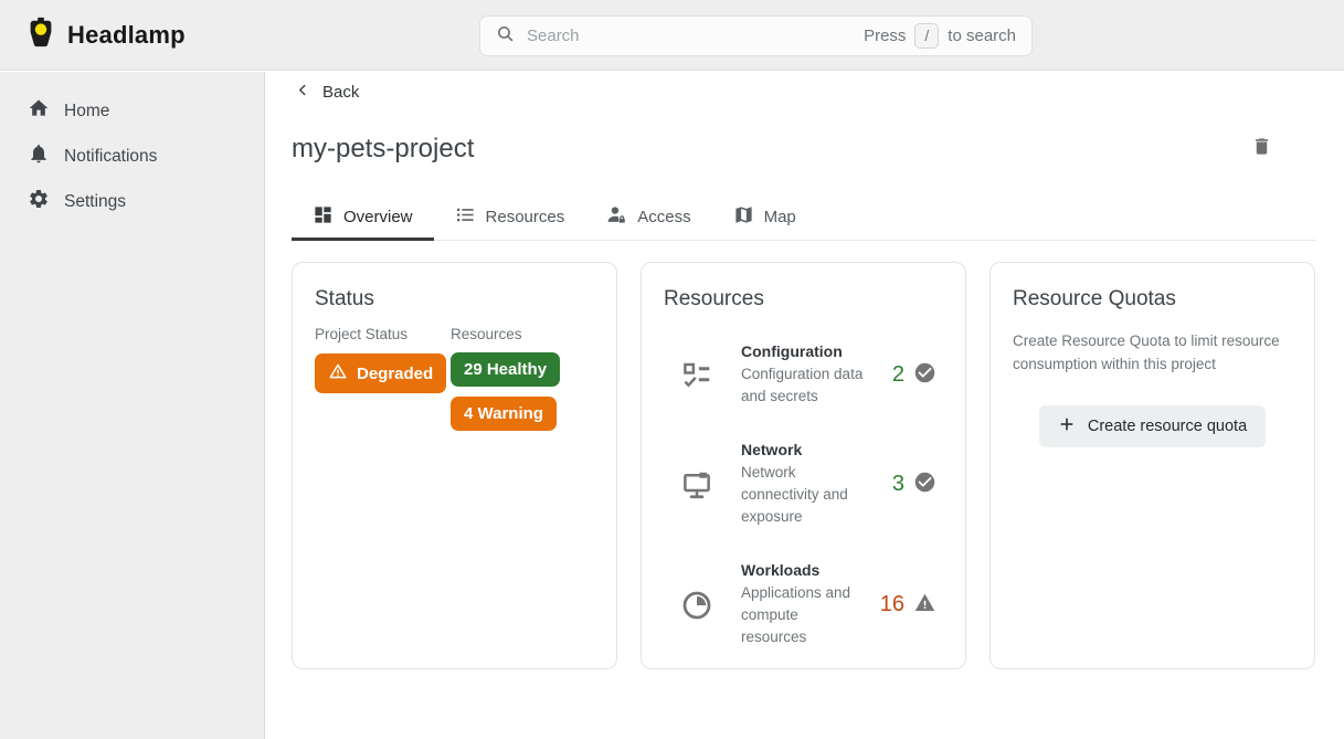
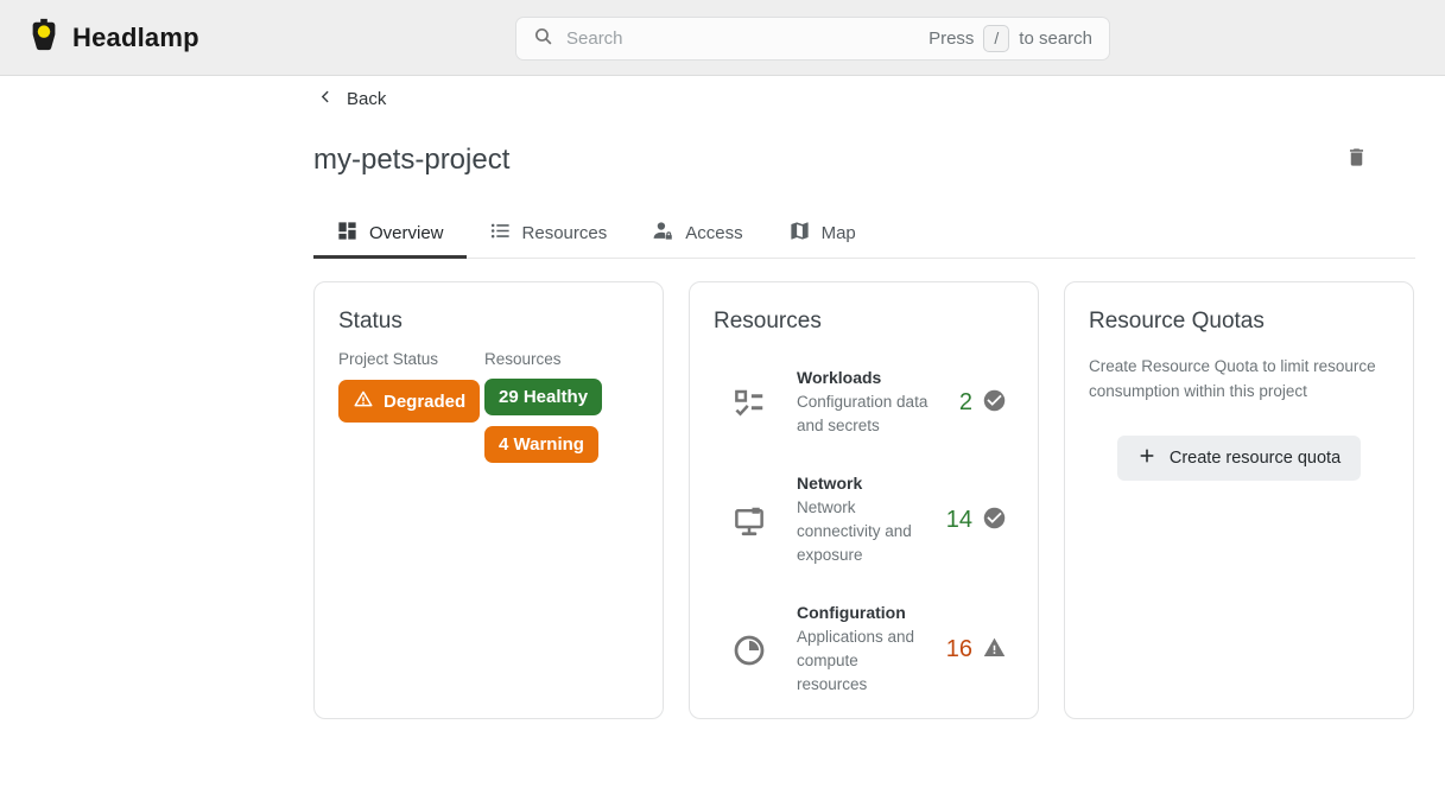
  Headlamp
  Search
  Press
  /
  to search
- Home
- Notifications
- Settings
  Back
  my-pets-project
  Overview
  Resources
  Access
  Map
  Status
  Project Status
  Degraded
  Resources
  29 Healthy
  4 Warning
  Resources
- Configuration
+ Workloads
  Configuration data and secrets
  2
  Network
  Network connectivity and exposure
- 3
+ 14
- Workloads
+ Configuration
  Applications and compute resources
  16
  Resource Quotas
  Create Resource Quota to limit resource consumption within this project
  Create resource quota
